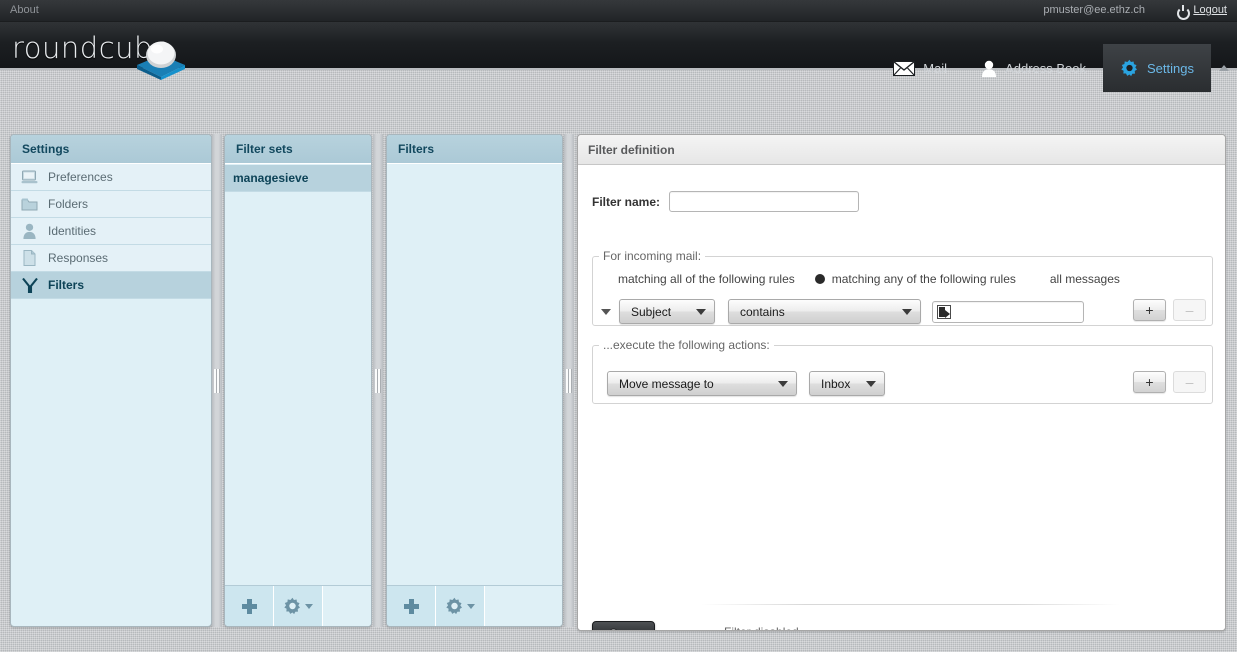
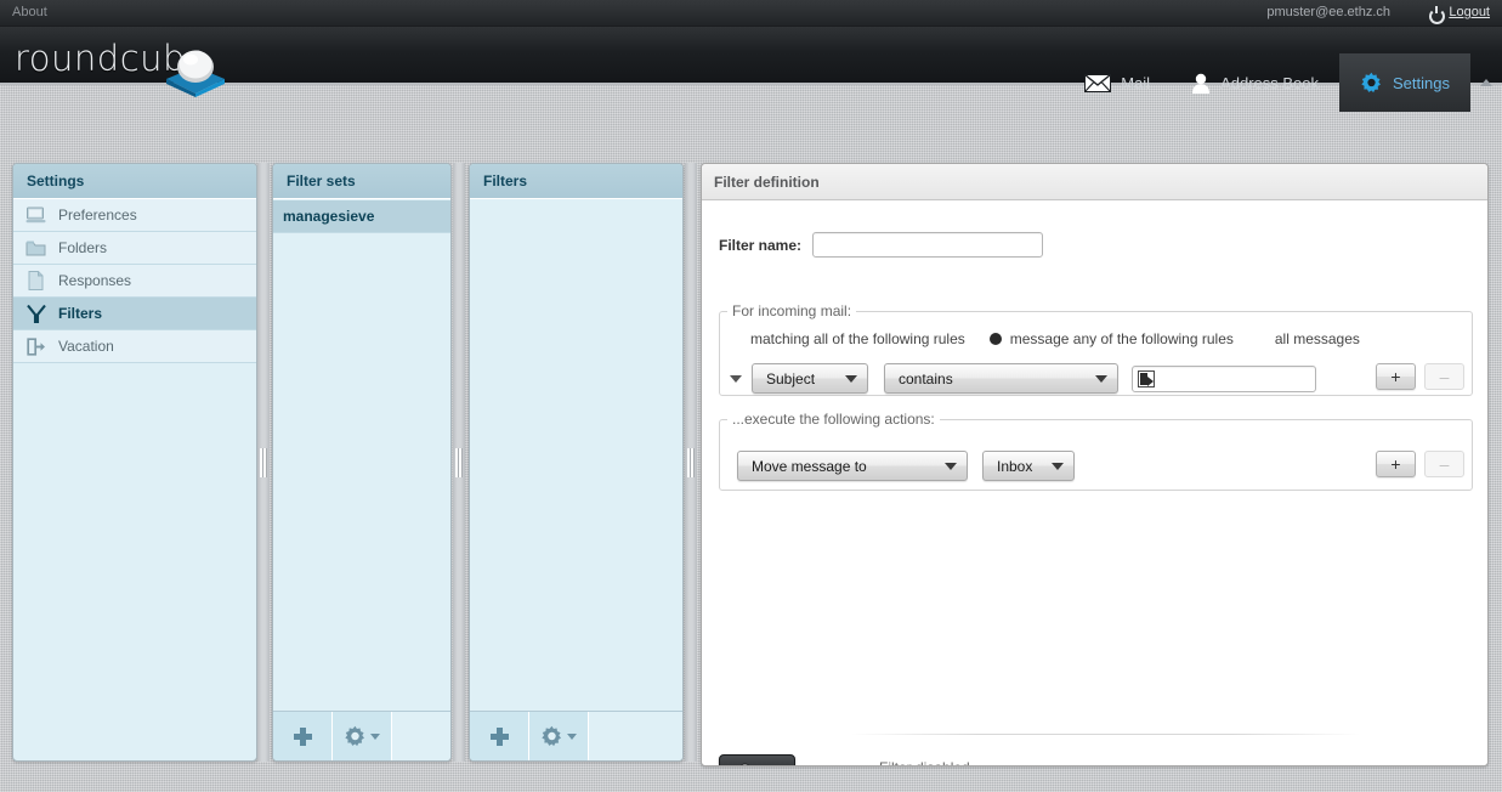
  About
  pmuster@ee.ethz.ch
  Logout
  roundcub
  Mail
  Address Book
  Settings
  Settings
  Preferences
  Folders
- Identities
  Responses
  Filters
+ Vacation
  Filter sets
  managesieve
  Filters
  Filter definition
  Filter name:
  For incoming mail:
  matching all of the following rules
- matching any of the following rules
+ message any of the following rules
  all messages
  Subject
  contains
  +
  –
  ...execute the following actions:
  Move message to
  Inbox
  +
  –
